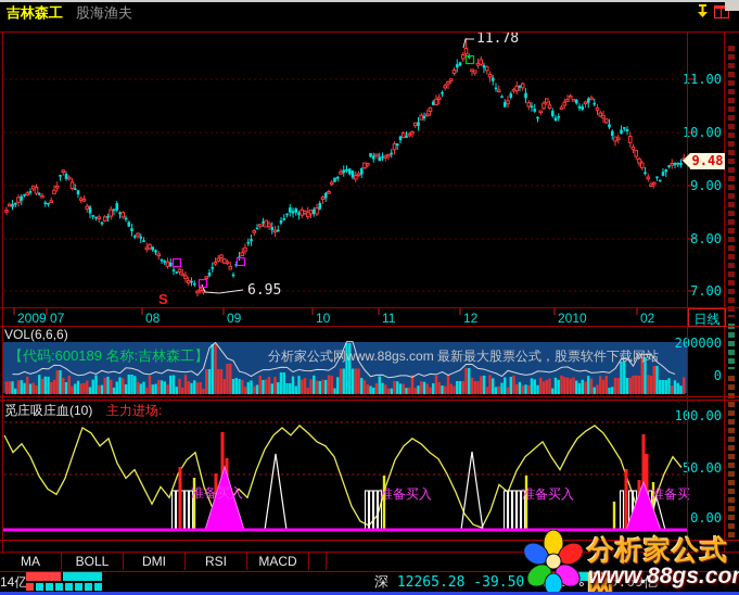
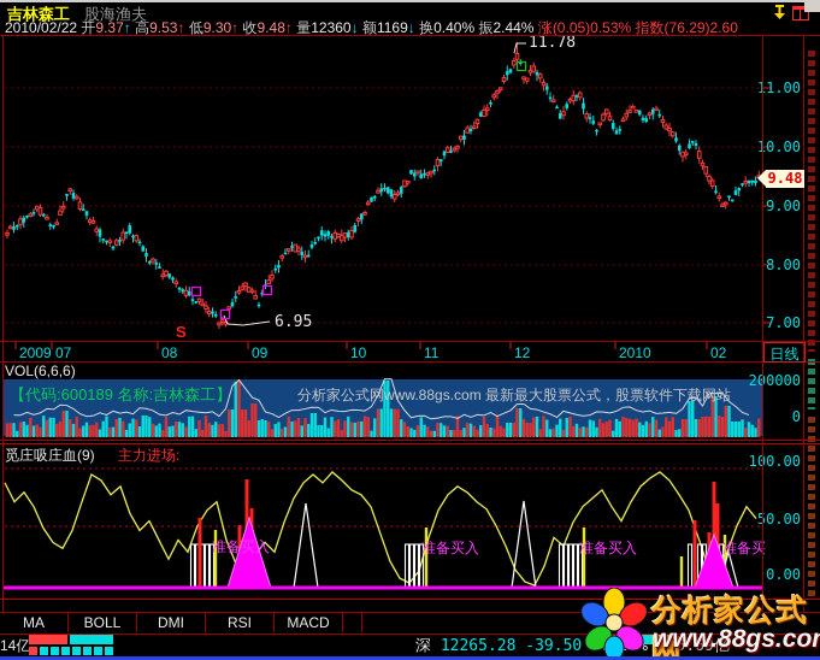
  吉林森工
  股海渔夫
+ 2010/02/22 开9.37↑ 高9.53↑ 低9.30↑ 收9.48↑ 量12360↓ 额1169↓ 换0.40% 振2.44% 涨(0.05)0.53% 指数(76.29)2.60
  【代码:600189 名称:吉林森工】
  分析家公式网www.88gs.com 最新最大股票公式，股票软件下载网站
  11.78
  6.95
  S
  9.48
  2009
  07
  08
  09
  10
  11
  12
  2010
  02
  日线
  VOL(6,6,6)
- 觅庄吸庄血(10)
+ 觅庄吸庄血(9)
  主力进场:
  1.00
  0.00
  9.00
  8.00
  7.00
  20000
  0
  10.00
  0.00
  0.00
  准备买入
  准备买入
  准备买入
  准备买
  MA
  BOLL
  DMI
  RSI
  MACD
  14亿
  深 12265.28 -39.50 % 295.69亿
  分析家公式网
  www.88gs.co
